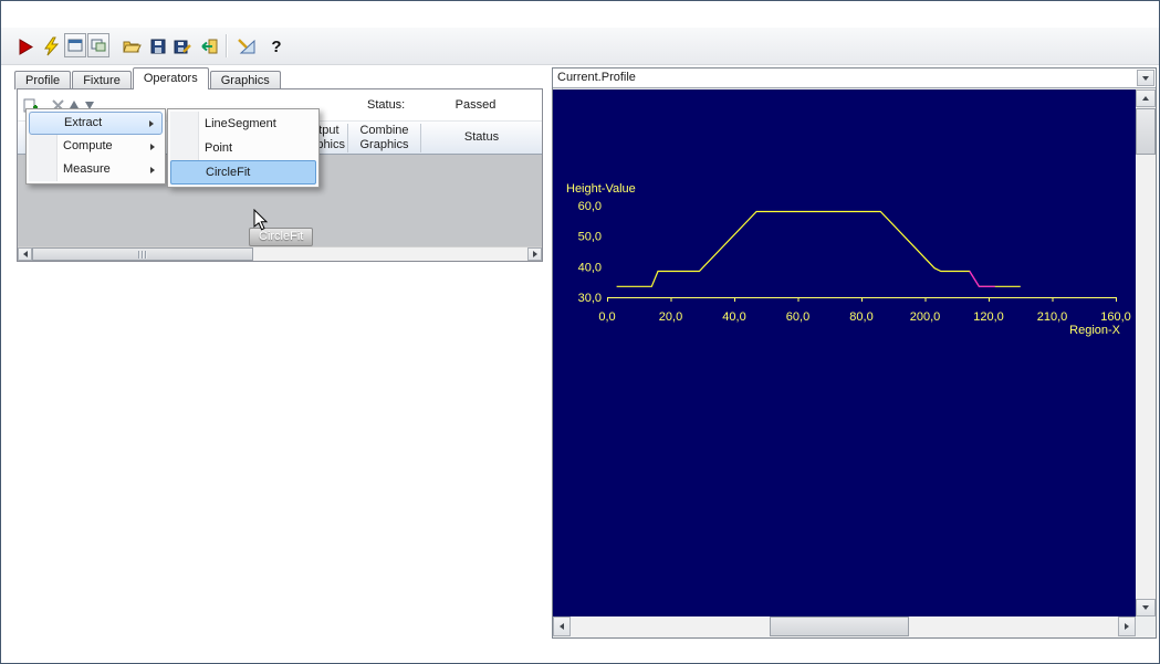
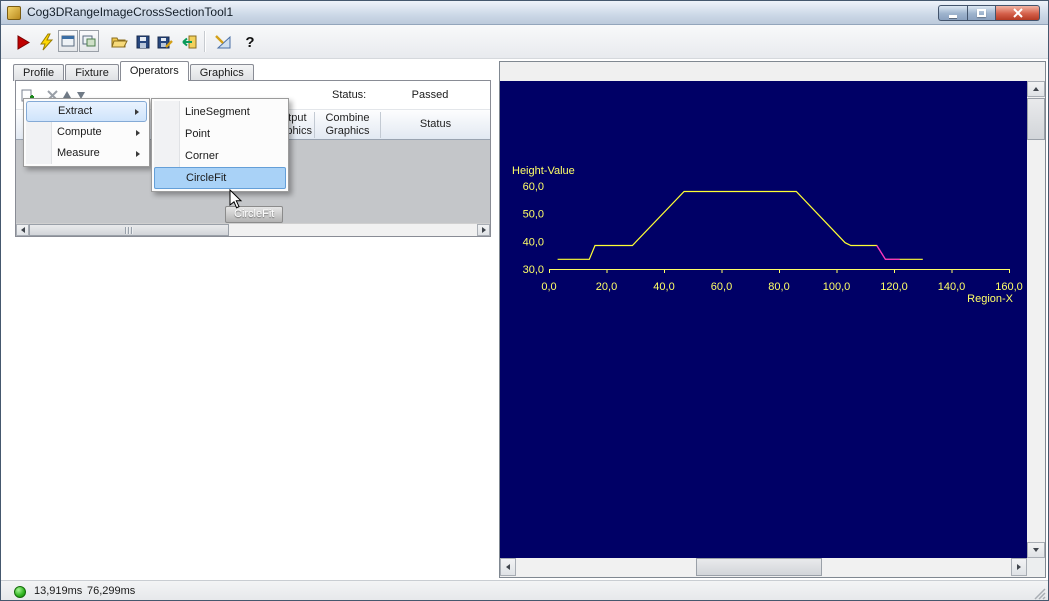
+ Cog3DRangeImageCrossSectionTool1
  ?
  Profile
  Fixture
  Operators
  Graphics
  Status:
  Passed
  Combine Graphics
  Status
- Current.Profile
  0,0
  20,0
  40,0
  60,0
  80,0
- 200,0
+ 100,0
  120,0
- 210,0
+ 140,0
  160,0
  30,0
  40,0
  50,0
  60,0
  Height-Value
  Region-X
+ 13,919ms
+ 76,299ms
  Extract
  Compute
  Measure
  LineSegment
  Point
+ Corner
  CircleFit
  CircleFit
